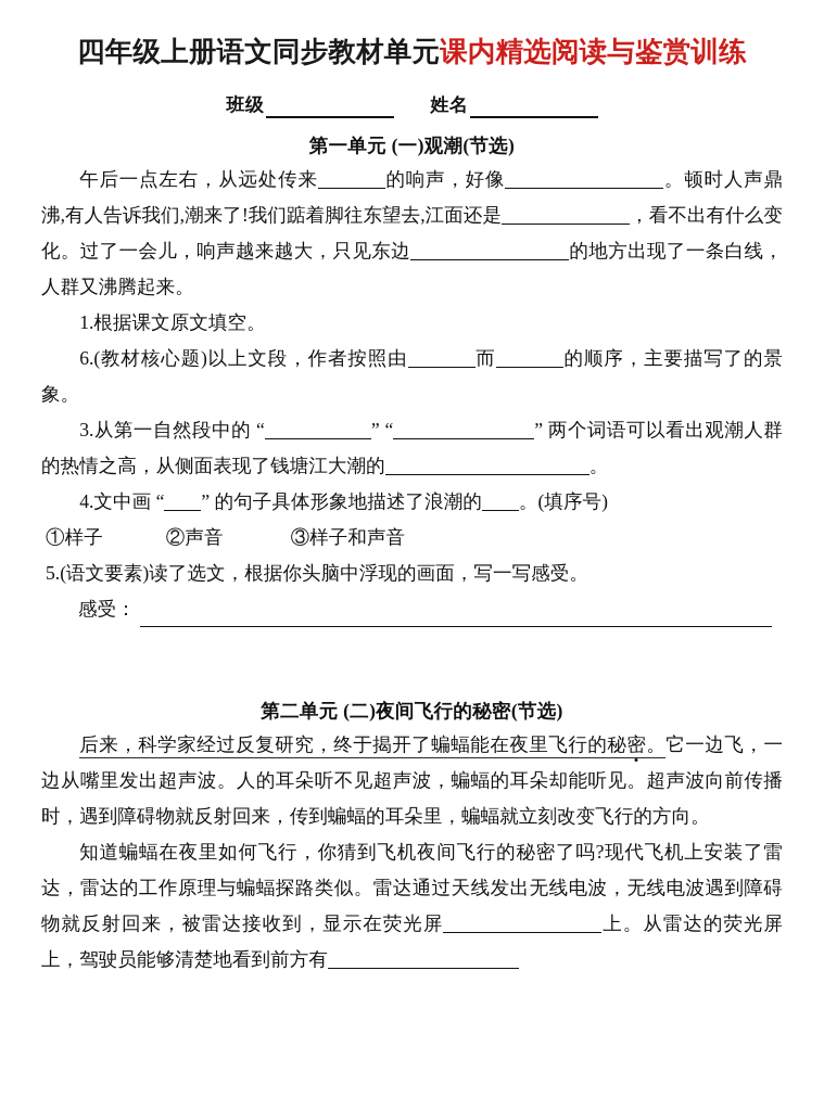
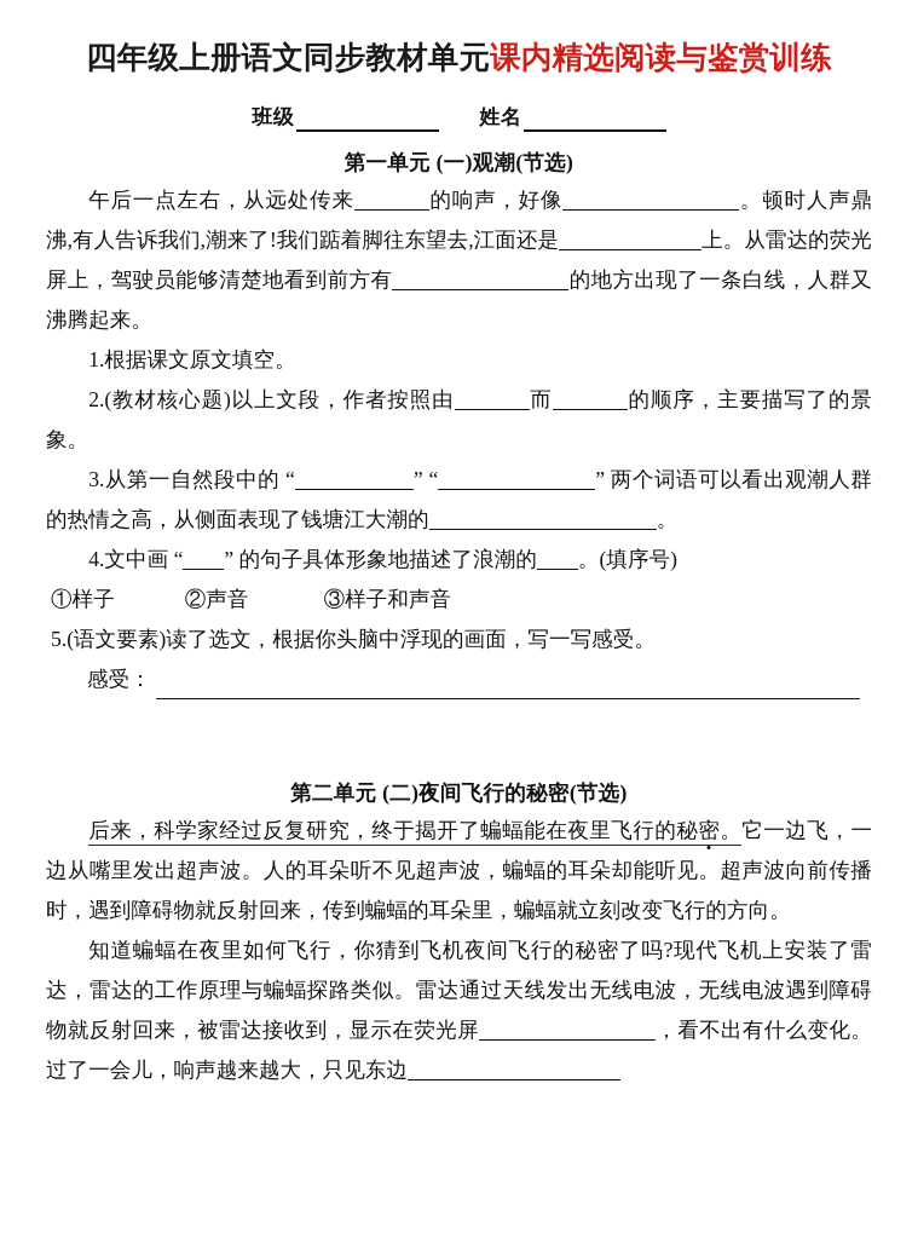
  四年级上册语文同步教材单元课内精选阅读与鉴赏训练
  班级
  姓名
  第一单元 (一)观潮(节选)
- 午后一点左右，从远处传来 的响声，好像 。顿时人声鼎沸,有人告诉我们,潮来了!我们踮着脚往东望去,江面还是 ，看不出有什么变化。过了一会儿，响声越来越大，只见东边 的地方出现了一条白线，人群又沸腾起来。
+ 午后一点左右，从远处传来 的响声，好像 。顿时人声鼎沸,有人告诉我们,潮来了!我们踮着脚往东望去,江面还是 上。从雷达的荧光屏上，驾驶员能够清楚地看到前方有 的地方出现了一条白线，人群又沸腾起来。
  1.根据课文原文填空。
- 6.(教材核心题)以上文段，作者按照由 而 的顺序，主要描写了的景象。
+ 2.(教材核心题)以上文段，作者按照由 而 的顺序，主要描写了的景象。
  3.从第一自然段中的 “ ” “ ” 两个词语可以看出观潮人群的热情之高，从侧面表现了钱塘江大潮的 。
  4.文中画 “ ” 的句子具体形象地描述了浪潮的 。(填序号)
  ①样子 ②声音 ③样子和声音
  5.(语文要素)读了选文，根据你头脑中浮现的画面，写一写感受。
  感受：
  第二单元 (二)夜间飞行的秘密(节选)
  后来，科学家经过反复研究，终于揭开了蝙蝠能在夜里飞行的秘密。它一边飞，一边从嘴里发出超声波。人的耳朵听不见超声波，蝙蝠的耳朵却能听见。超声波向前传播时，遇到障碍物就反射回来，传到蝙蝠的耳朵里，蝙蝠就立刻改变飞行的方向。
- 知道蝙蝠在夜里如何飞行，你猜到飞机夜间飞行的秘密了吗?现代飞机上安装了雷达，雷达的工作原理与蝙蝠探路类似。雷达通过天线发出无线电波，无线电波遇到障碍物就反射回来，被雷达接收到，显示在荧光屏 上。从雷达的荧光屏上，驾驶员能够清楚地看到前方有
+ 知道蝙蝠在夜里如何飞行，你猜到飞机夜间飞行的秘密了吗?现代飞机上安装了雷达，雷达的工作原理与蝙蝠探路类似。雷达通过天线发出无线电波，无线电波遇到障碍物就反射回来，被雷达接收到，显示在荧光屏 ，看不出有什么变化。过了一会儿，响声越来越大，只见东边
